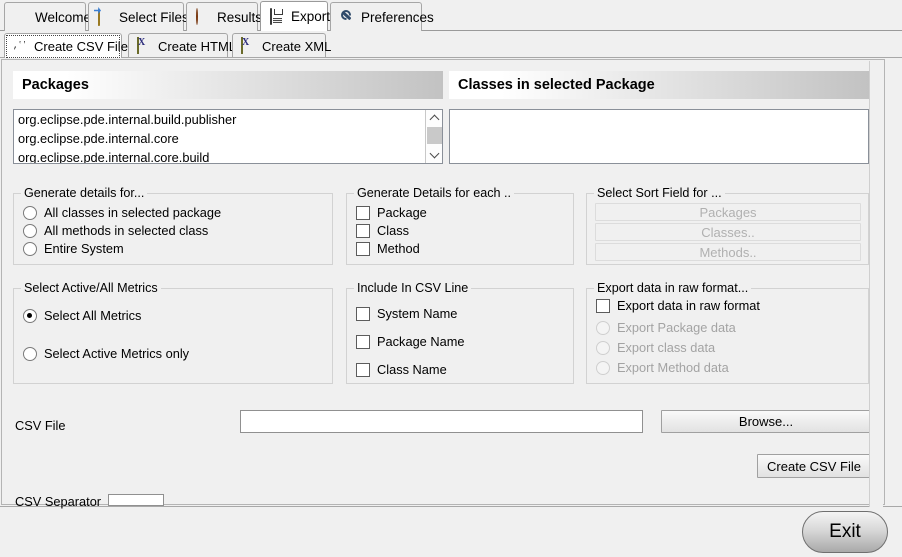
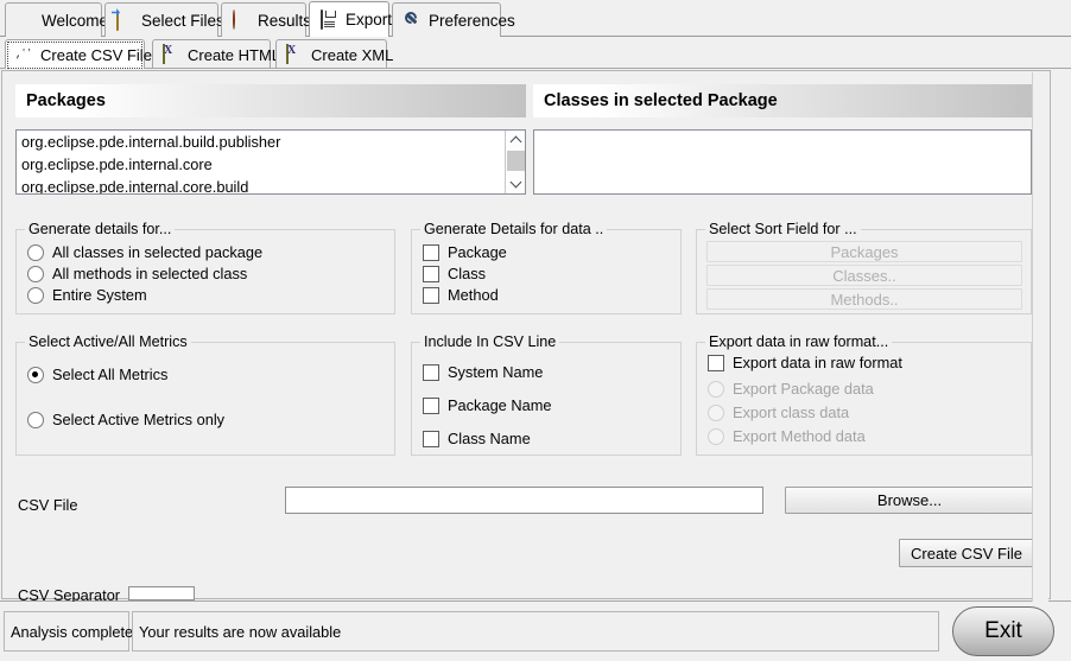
  Welcom
  Select File
  Results
  Export
  Preferences
  ,ʽʼ
  Create CSV File
  X
  Create HTM
  X
  Create XML
  Packages
  Classes in selected Package
  org.eclipse.pde.internal.build.publisher
  org.eclipse.pde.internal.core
  org.eclipse.pde.internal.core.build
  Generate details for...
  All classes in selected package
  All methods in selected class
  Entire System
- Generate Details for each ..
+ Generate Details for data ..
  Package
  Class
  Method
  Select Sort Field for ...
  Packages
  Classes..
  Methods..
  Select Active/All Metrics
  Select All Metrics
  Select Active Metrics only
  Include In CSV Line
  System Name
  Package Name
  Class Name
  Export data in raw format...
  Export data in raw format
  Export Package data
  Export class data
  Export Method data
  CSV File
  Browse...
  Create CSV File
  CSV Separator
+ Analysis complete
+ Your results are now available
  Exit
